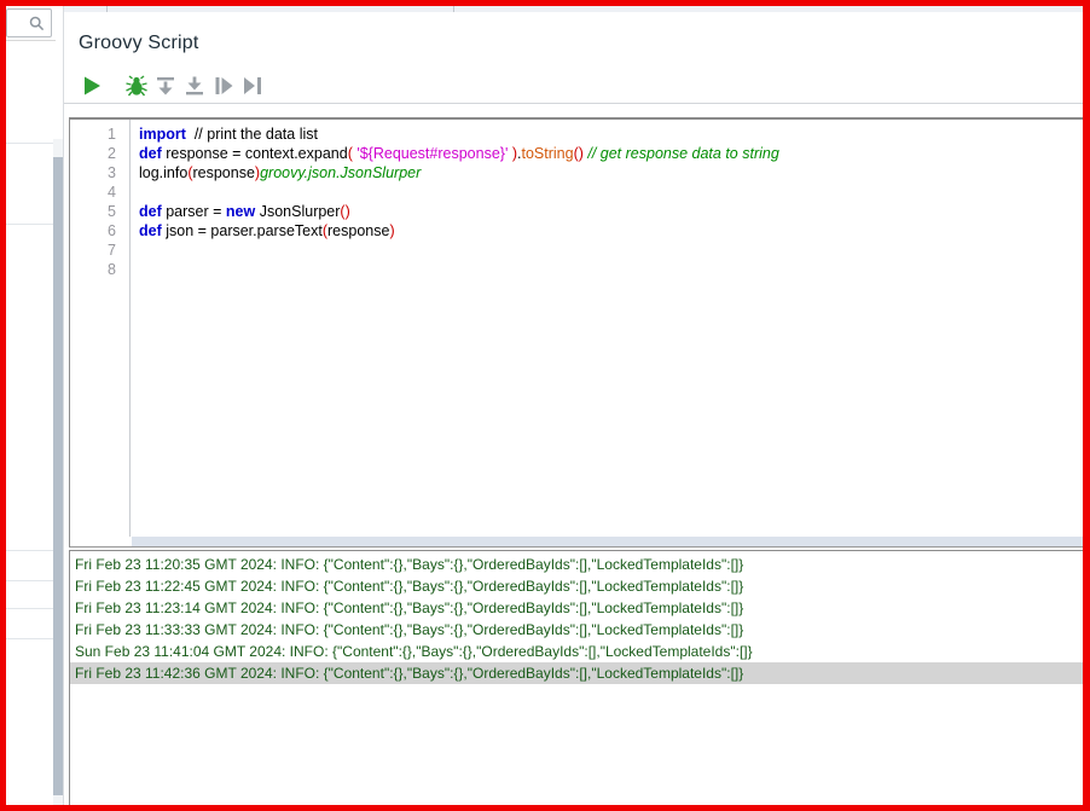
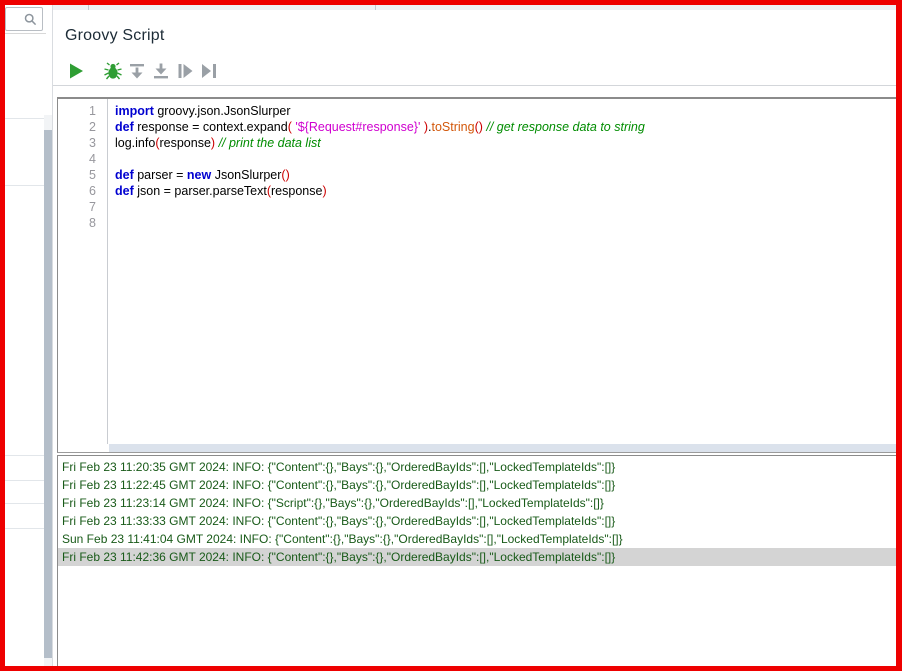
  Groovy Script
  1
  2
  3
  4
  5
  6
  7
  8
- import // print the data list
+ import groovy.json.JsonSlurper
  def response = context.expand( '${Request#response}' ).toString() // get response data to string
- log.info(response)groovy.json.JsonSlurper
+ log.info(response) // print the data list
  def parser = new JsonSlurper()
  def json = parser.parseText(response)
  Fri Feb 23 11:20:35 GMT 2024: INFO: {"Content":{},"Bays":{},"OrderedBayIds":[],"LockedTemplateIds":[]}
  Fri Feb 23 11:22:45 GMT 2024: INFO: {"Content":{},"Bays":{},"OrderedBayIds":[],"LockedTemplateIds":[]}
- Fri Feb 23 11:23:14 GMT 2024: INFO: {"Content":{},"Bays":{},"OrderedBayIds":[],"LockedTemplateIds":[]}
+ Fri Feb 23 11:23:14 GMT 2024: INFO: {"Script":{},"Bays":{},"OrderedBayIds":[],"LockedTemplateIds":[]}
  Fri Feb 23 11:33:33 GMT 2024: INFO: {"Content":{},"Bays":{},"OrderedBayIds":[],"LockedTemplateIds":[]}
  Sun Feb 23 11:41:04 GMT 2024: INFO: {"Content":{},"Bays":{},"OrderedBayIds":[],"LockedTemplateIds":[]}
  Fri Feb 23 11:42:36 GMT 2024: INFO: {"Content":{},"Bays":{},"OrderedBayIds":[],"LockedTemplateIds":[]}
